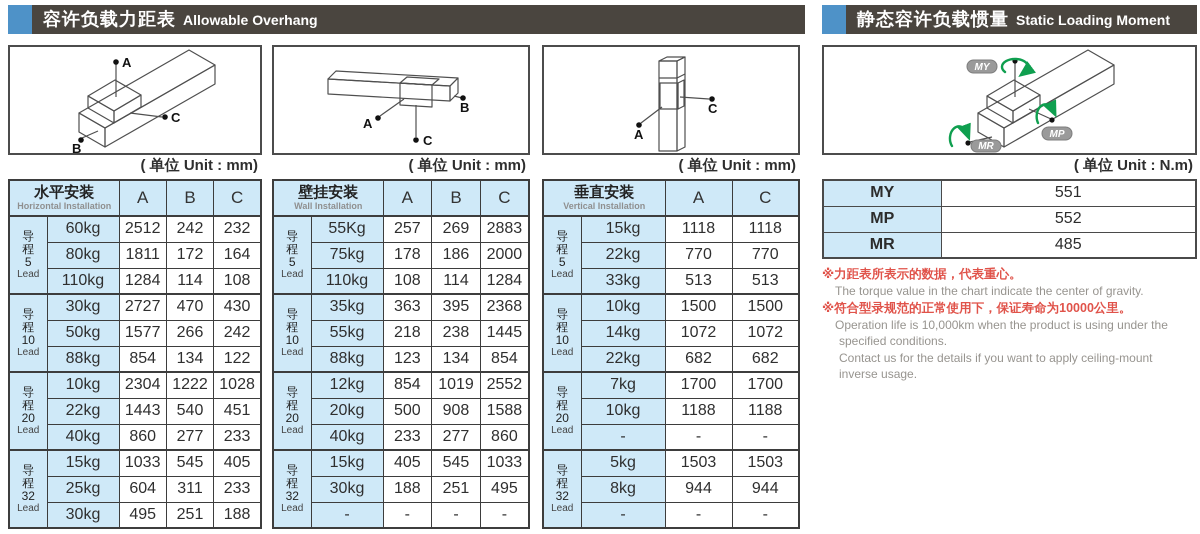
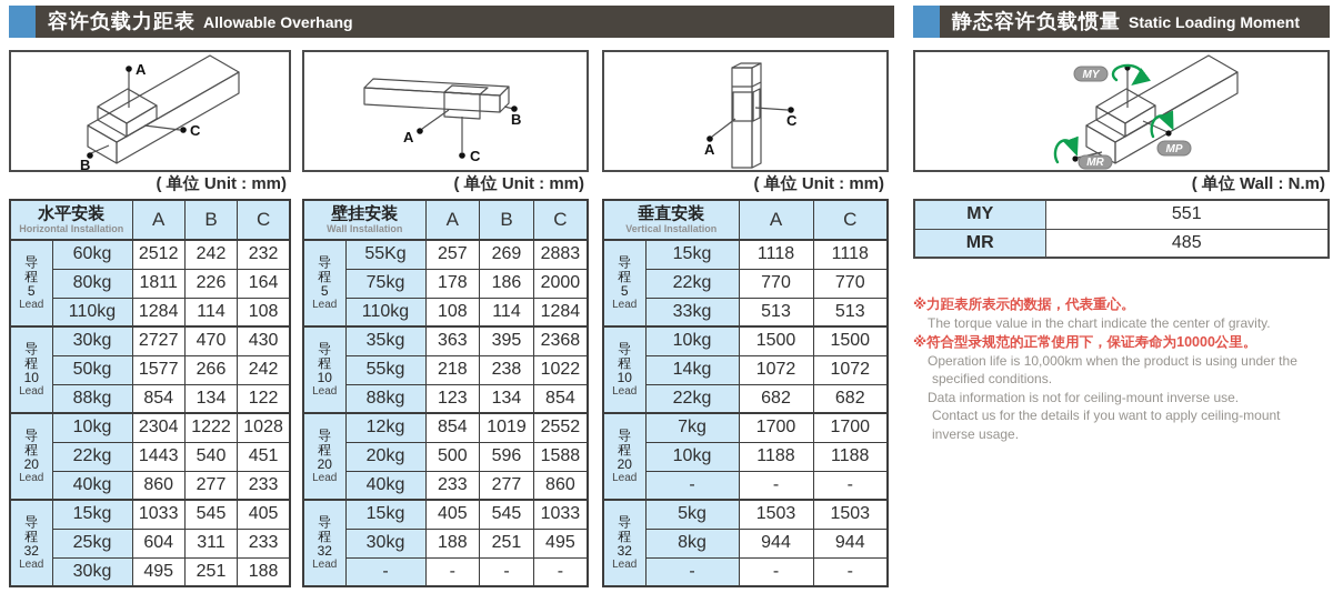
  容许负载力距表
  Allowable Overhang
  静态容许负载惯量
  Static Loading Moment
  A
  B
  C
  A
  B
  C
  A
  C
  MY
  MP
  MR
  ( 单位 Unit : mm)
  ( 单位 Unit : mm)
  ( 单位 Unit : mm)
- ( 单位 Unit : N.m)
+ ( 单位 Wall : N.m)
  水平安装Horizontal Installation	A	B	C
  导程5Lead	60kg	2512	242	232
- 80kg	1811	172	164
+ 80kg	1811	226	164
  110kg	1284	114	108
  导程10Lead	30kg	2727	470	430
  50kg	1577	266	242
  88kg	854	134	122
  导程20Lead	10kg	2304	1222	1028
  22kg	1443	540	451
  40kg	860	277	233
  导程32Lead	15kg	1033	545	405
  25kg	604	311	233
  30kg	495	251	188
  壁挂安装Wall Installation	A	B	C
  导程5Lead	55Kg	257	269	2883
  75kg	178	186	2000
  110kg	108	114	1284
  导程10Lead	35kg	363	395	2368
- 55kg	218	238	1445
+ 55kg	218	238	1022
  88kg	123	134	854
  导程20Lead	12kg	854	1019	2552
- 20kg	500	908	1588
+ 20kg	500	596	1588
  40kg	233	277	860
  导程32Lead	15kg	405	545	1033
  30kg	188	251	495
  -	-	-	-
  垂直安装Vertical Installation	A	C
  导程5Lead	15kg	1118	1118
  22kg	770	770
  33kg	513	513
  导程10Lead	10kg	1500	1500
  14kg	1072	1072
  22kg	682	682
  导程20Lead	7kg	1700	1700
  10kg	1188	1188
  -	-	-
  导程32Lead	5kg	1503	1503
  8kg	944	944
  -	-	-
  MY	551
- MP	552
  MR	485
  ※力距表所表示的数据，代表重心。
  The torque value in the chart indicate the center of gravity.
  ※符合型录规范的正常使用下，保证寿命为10000公里。
  Operation life is 10,000km when the product is using under the
  specified conditions.
+ Data information is not for ceiling-mount inverse use.
  Contact us for the details if you want to apply ceiling-mount
  inverse usage.
